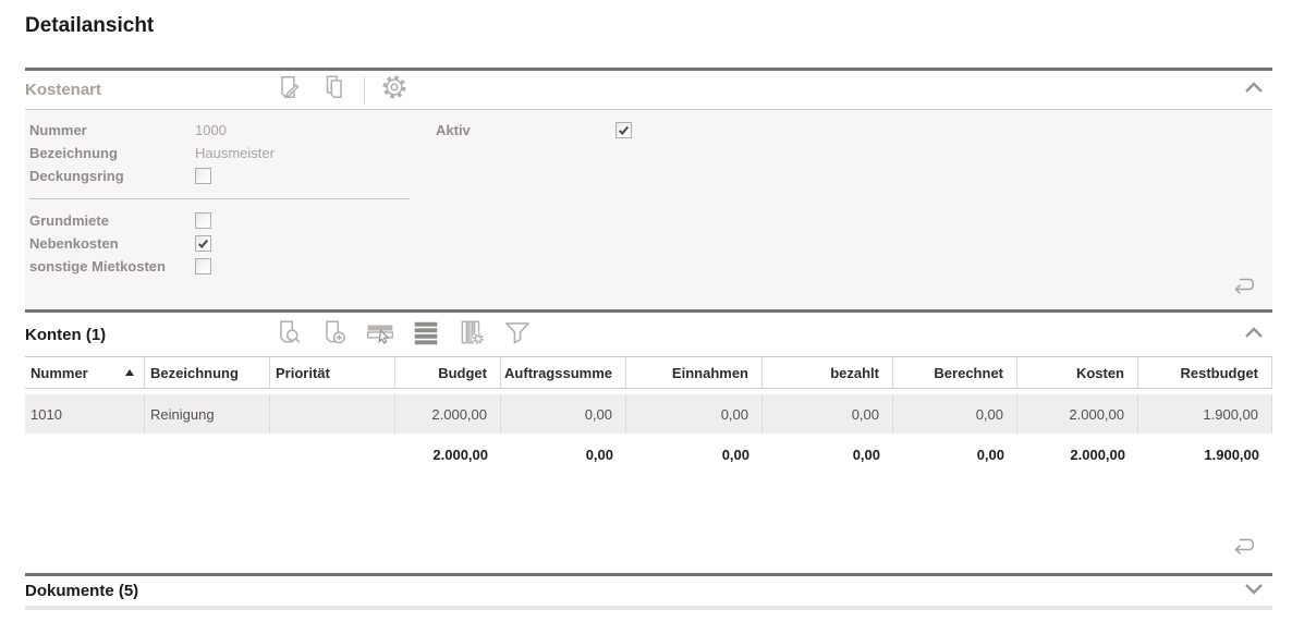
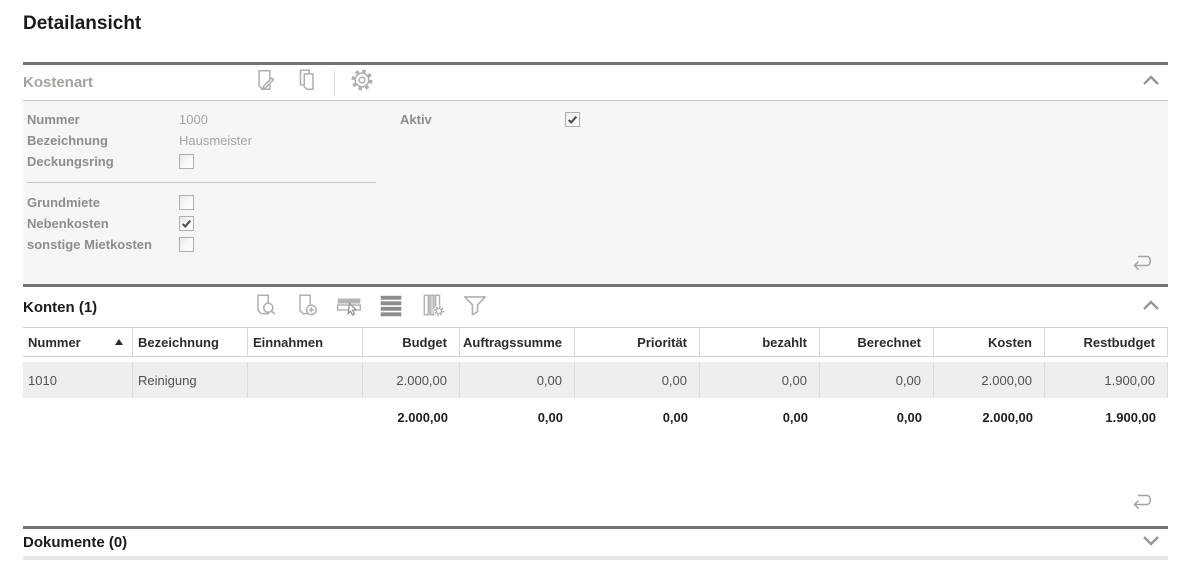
  Detailansicht
  Kostenart
  Nummer
  1000
  Bezeichnung
  Hausmeister
  Deckungsring
  Grundmiete
  Nebenkosten
  sonstige Mietkosten
  Aktiv
  Konten (1)
  Nummer
  Bezeichnung
- Priorität
+ Einnahmen
  Budget
  Auftragssumme
- Einnahmen
+ Priorität
  bezahlt
  Berechnet
  Kosten
  Restbudget
  1010
  Reinigung
  2.000,00
  0,00
  0,00
  0,00
  0,00
  2.000,00
  1.900,00
  2.000,00
  0,00
  0,00
  0,00
  0,00
  2.000,00
  1.900,00
- Dokumente (5)
+ Dokumente (0)
